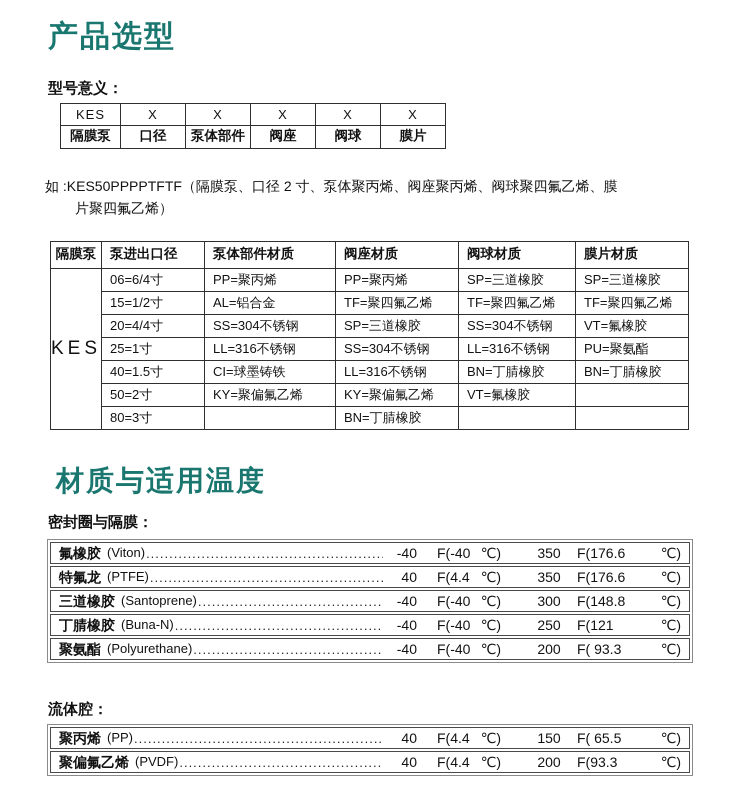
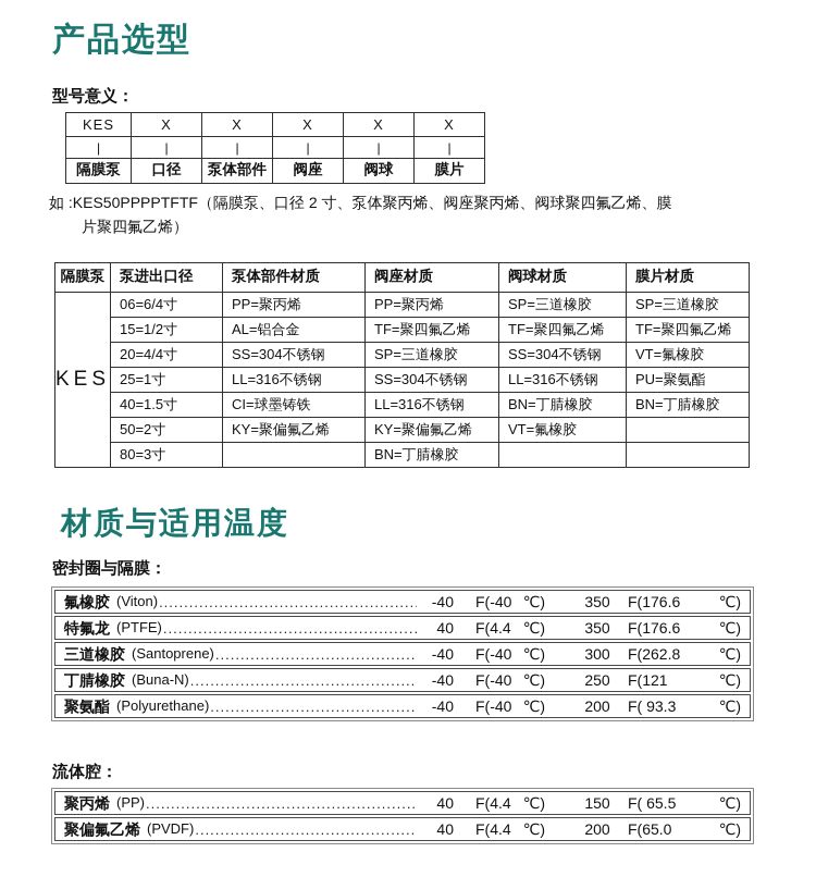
  产品选型
  型号意义：
  KES	X	X	X	X	X
+ |	|	|	|	|	|
  隔膜泵	口径	泵体部件	阀座	阀球	膜片
  如 :KES50PPPPTFTF（隔膜泵、口径 2 寸、泵体聚丙烯、阀座聚丙烯、阀球聚四氟乙烯、膜
  片聚四氟乙烯）
  隔膜泵	泵进出口径	泵体部件材质	阀座材质	阀球材质	膜片材质
  KES	06=6/4寸	PP=聚丙烯	PP=聚丙烯	SP=三道橡胶	SP=三道橡胶
  15=1/2寸	AL=铝合金	TF=聚四氟乙烯	TF=聚四氟乙烯	TF=聚四氟乙烯
  20=4/4寸	SS=304不锈钢	SP=三道橡胶	SS=304不锈钢	VT=氟橡胶
  25=1寸	LL=316不锈钢	SS=304不锈钢	LL=316不锈钢	PU=聚氨酯
  40=1.5寸	CI=球墨铸铁	LL=316不锈钢	BN=丁腈橡胶	BN=丁腈橡胶
  50=2寸	KY=聚偏氟乙烯	KY=聚偏氟乙烯	VT=氟橡胶
  80=3寸		BN=丁腈橡胶
  材质与适用温度
  密封圈与隔膜：
  氟橡胶
  (Viton)
  -40
  F(-40
  ℃)
  350
  F(176.6
  ℃)
  特氟龙
  (PTFE)
  40
  F(4.4
  ℃)
  350
  F(176.6
  ℃)
  三道橡胶
  (Santoprene)
  -40
  F(-40
  ℃)
  300
- F(148.8
+ F(262.8
  ℃)
  丁腈橡胶
  (Buna-N)
  -40
  F(-40
  ℃)
  250
  F(121
  ℃)
  聚氨酯
  (Polyurethane)
  -40
  F(-40
  ℃)
  200
  F( 93.3
  ℃)
  流体腔：
  聚丙烯
  (PP)
  40
  F(4.4
  ℃)
  150
  F( 65.5
  ℃)
  聚偏氟乙烯
  (PVDF)
  40
  F(4.4
  ℃)
  200
- F(93.3
+ F(65.0
  ℃)
